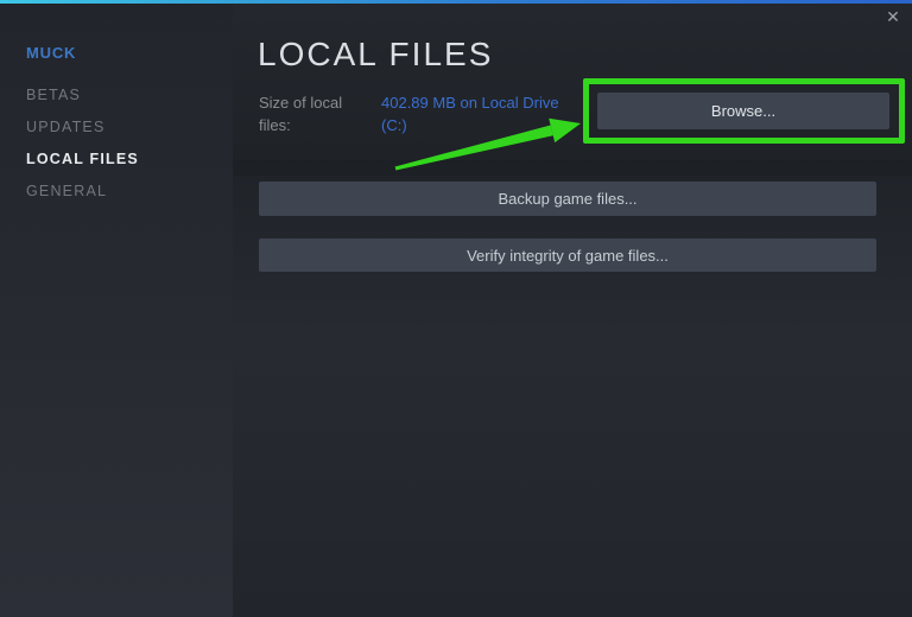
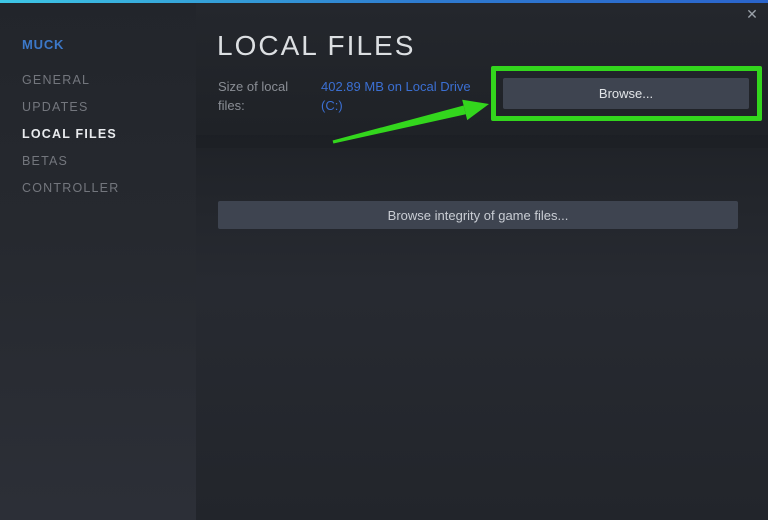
  ✕
  MUCK
- BETAS
+ GENERAL
  UPDATES
  LOCAL FILES
- GENERAL
+ BETAS
+ CONTROLLER
  LOCAL FILES
  Size of local files:
  402.89 MB on Local Drive (C:)
  Browse...
- Backup game files...
- Verify integrity of game files...
+ Browse integrity of game files...
